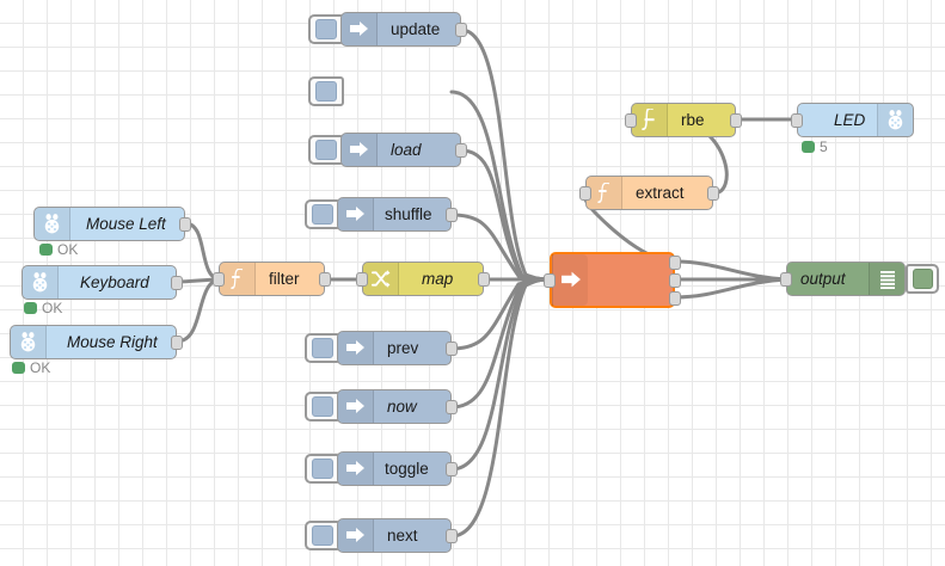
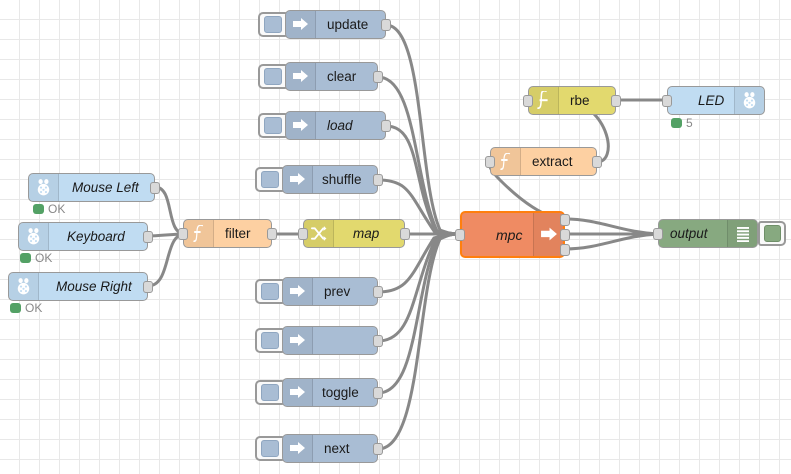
  update
+ clear
  load
  shuffle
  prev
- now
  toggle
  next
  Mouse Left
  OK
  Keyboard
  OK
  Mouse Right
  OK
  filter
  map
+ mpc
  extract
  rbe
  LED
  5
  output
